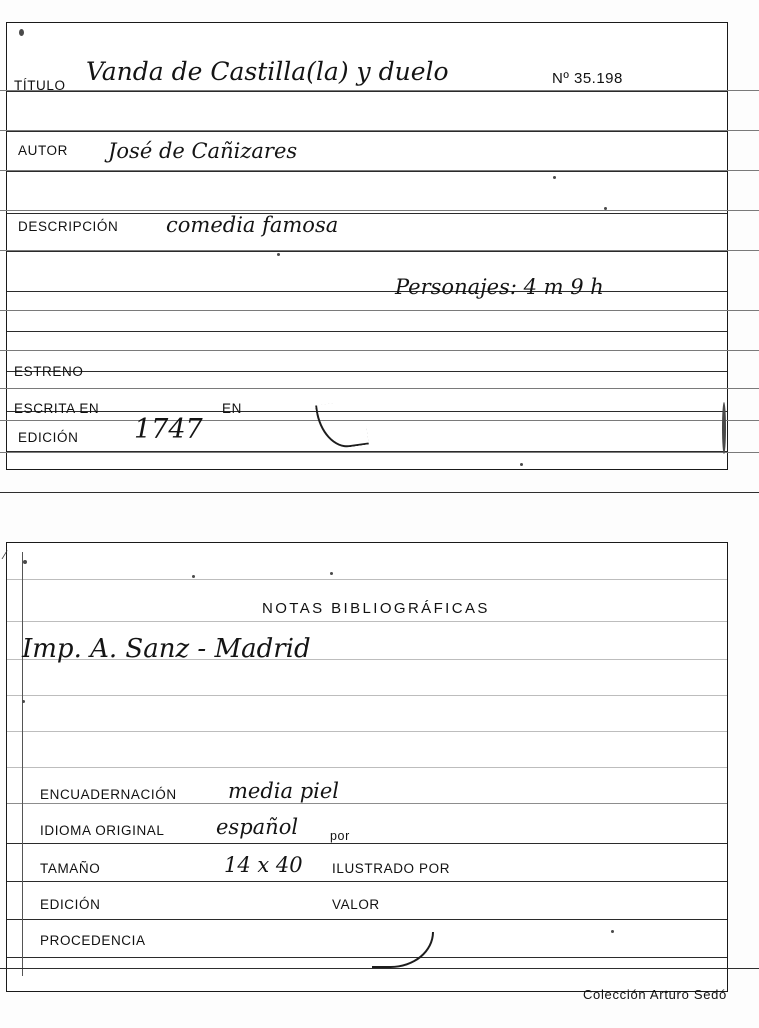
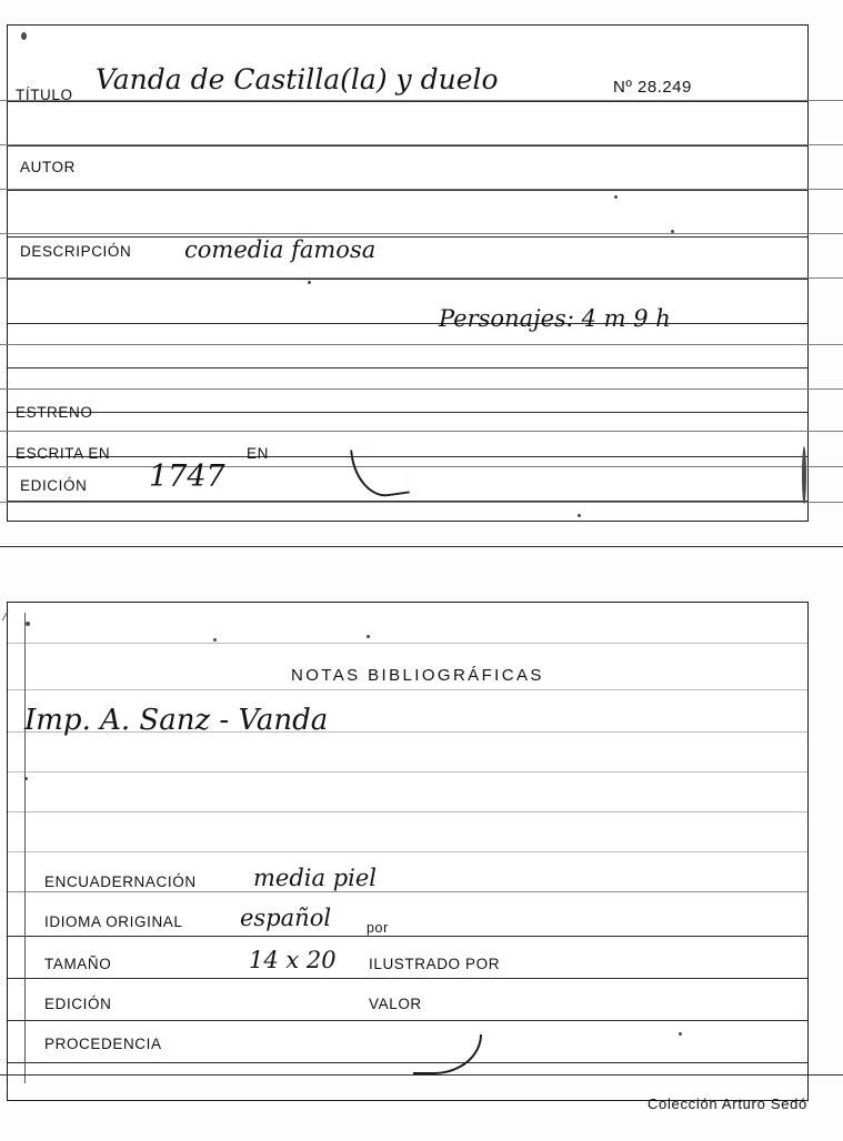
  TÍTULO
  AUTOR
  DESCRIPCIÓN
  ESTRENO
  ESCRITA EN
  EN
  EDICIÓN
  Vanda de Castilla(la) y duelo
- Nº 35.198
+ Nº 28.249
- José de Cañizares
  comedia famosa
  Personajes: 4 m 9 h
  1747
  NOTAS BIBLIOGRÁFICAS
- Imp. A. Sanz - Madrid
+ Imp. A. Sanz - Vanda
  ENCUADERNACIÓN
  IDIOMA ORIGINAL
  TAMAÑO
  ILUSTRADO POR
  EDICIÓN
  VALOR
  PROCEDENCIA
  por
  media piel
  español
- 14 x 40
+ 14 x 20
  Colección Arturo Sedó
  ⁄
